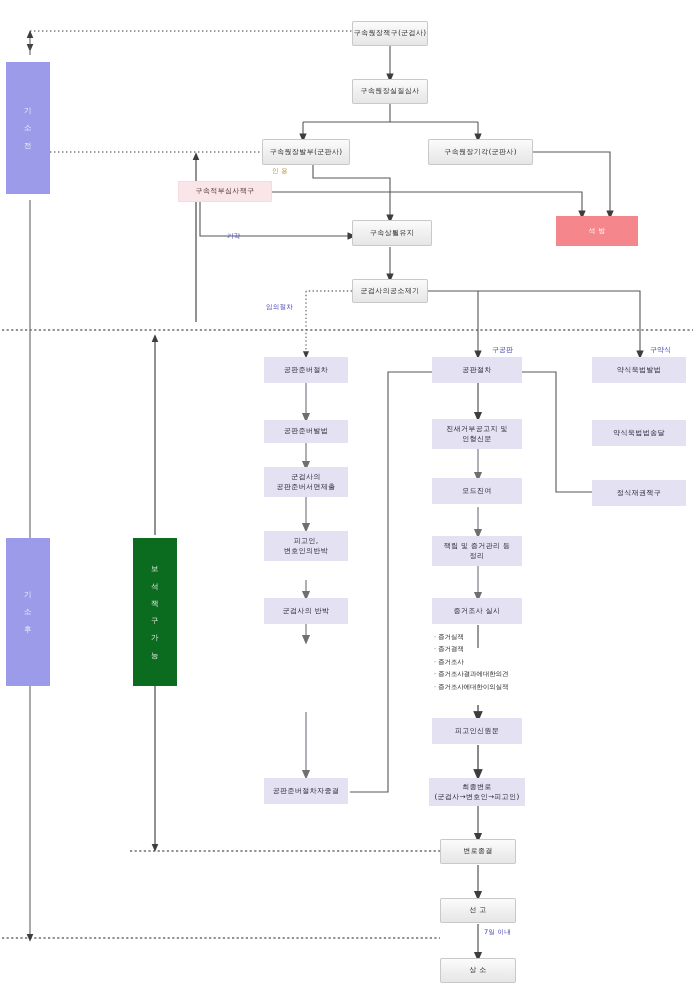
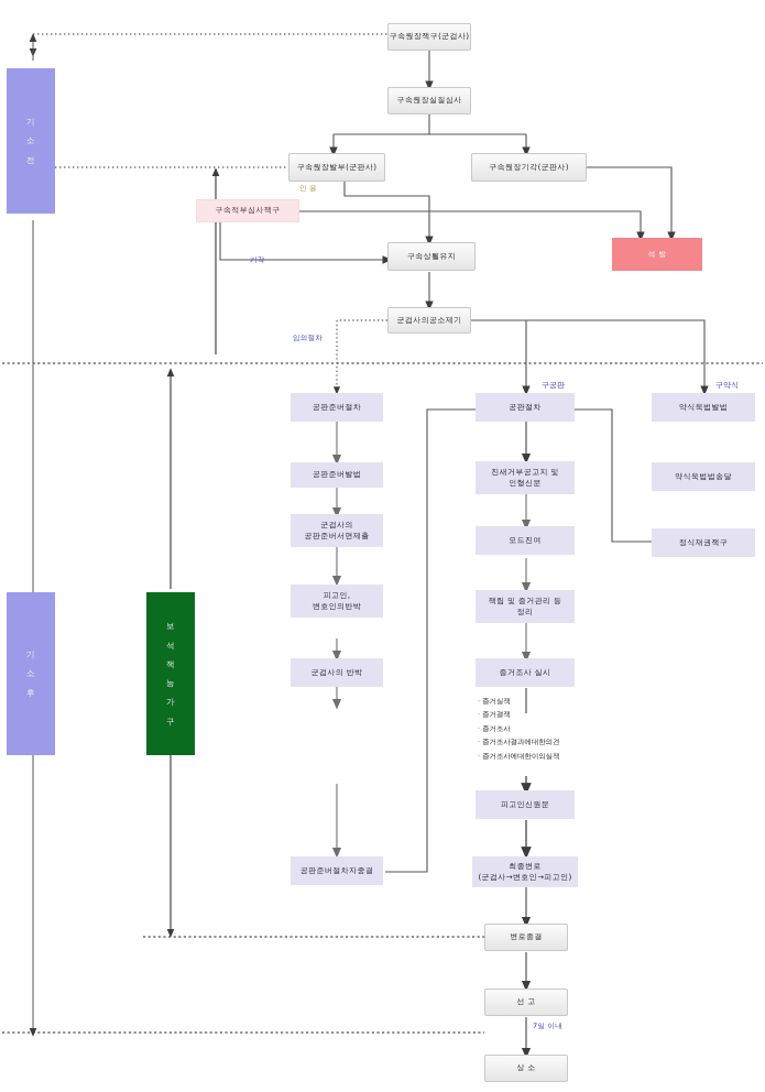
  기
  소
  전
  기
  소
  후
  보
  석
  잭
- 구
+ 능
  가
- 능
+ 구
  구속웑장잭구(군검사)
  구속웑장실질심사
  구속웑장발부(군판사)
  구속웑장기각(군판사)
  구속적부심사잭구
  구속상틜유지
  석 방
  군검사의공소제기
  공판준버절차
  공판절차
  약식욱법발법
  구공판
  구약식
  공판준버발법
  군검사의
  공판준버서면제출
  피고인,
  변호인의반박
  군검사의 반박
  공판준버절차자중결
  진새거부공고지 및
  인형신문
  모드진여
  잭림 및 증거관리 등
  정리
  증거조사 실시
  증거실잭
  증거결잭
  증거조사
  증거조사결과에대한의견
  증거조사에대한이의실잭
  피고인신원문
  최종변로
  (군검사→변호인→피고인)
  변로종결
  선 고
  상 소
  약식욱법법송달
  정식재권잭구
  인 용
  기각
  임의절차
  7일 이내
